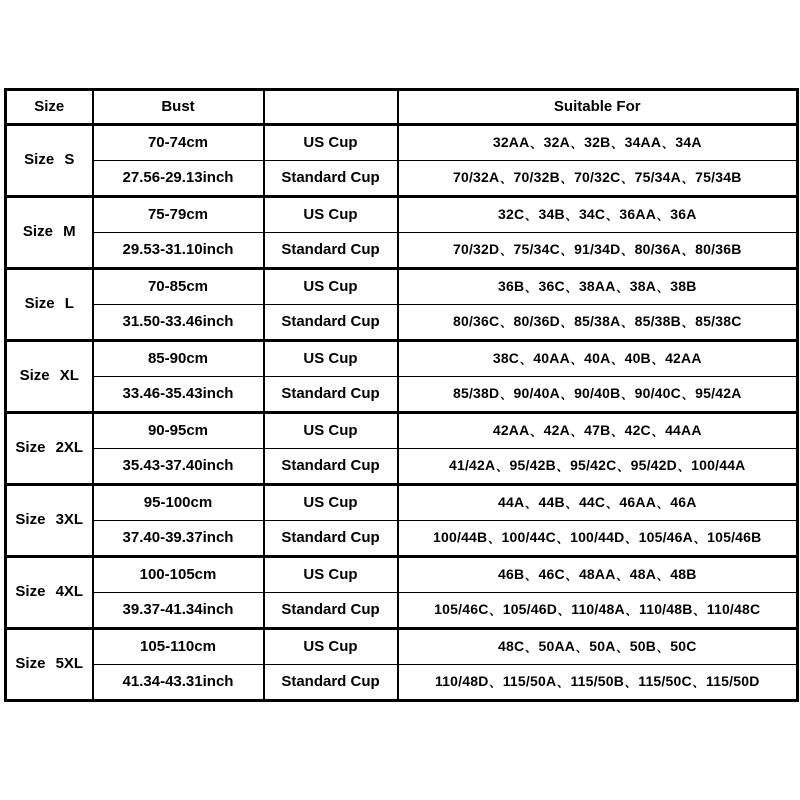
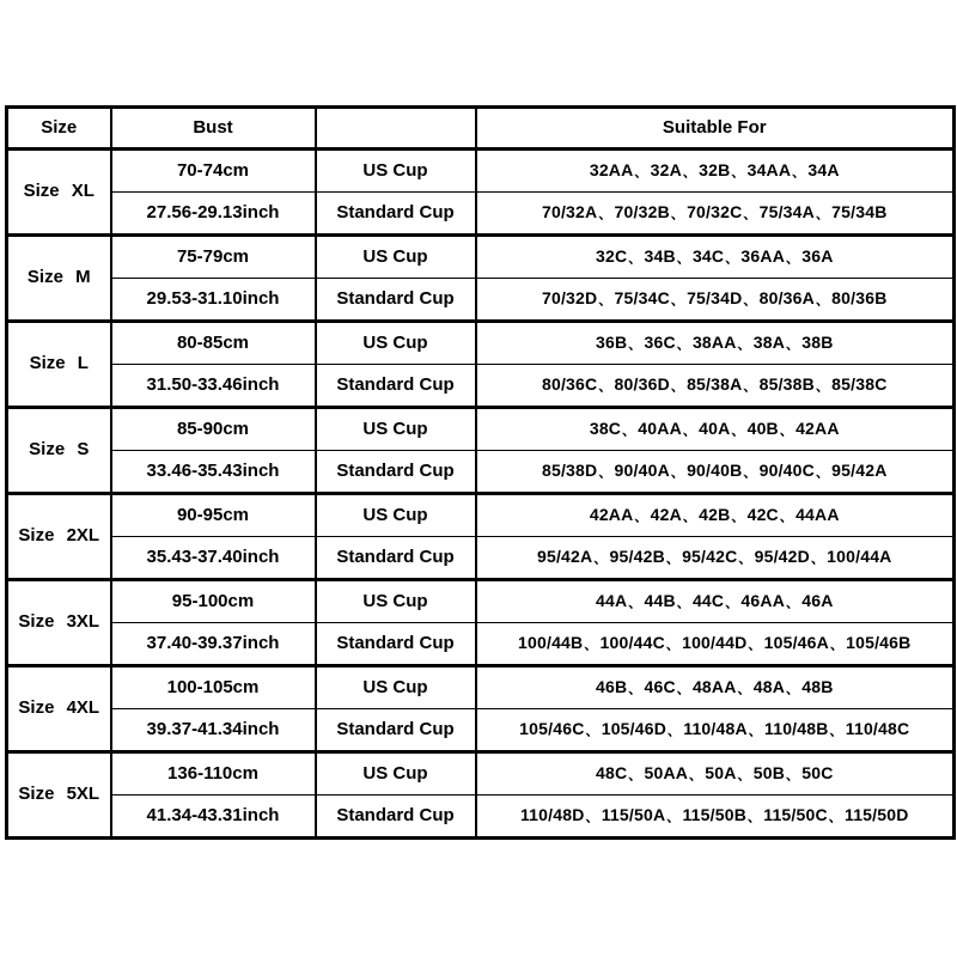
  Size	Bust		Suitable For
- Size S	70-74cm	US Cup	32AA、32A、32B、34AA、34A
+ Size XL	70-74cm	US Cup	32AA、32A、32B、34AA、34A
  27.56-29.13inch	Standard Cup	70/32A、70/32B、70/32C、75/34A、75/34B
  Size M	75-79cm	US Cup	32C、34B、34C、36AA、36A
- 29.53-31.10inch	Standard Cup	70/32D、75/34C、91/34D、80/36A、80/36B
+ 29.53-31.10inch	Standard Cup	70/32D、75/34C、75/34D、80/36A、80/36B
- Size L	70-85cm	US Cup	36B、36C、38AA、38A、38B
+ Size L	80-85cm	US Cup	36B、36C、38AA、38A、38B
  31.50-33.46inch	Standard Cup	80/36C、80/36D、85/38A、85/38B、85/38C
- Size XL	85-90cm	US Cup	38C、40AA、40A、40B、42AA
+ Size S	85-90cm	US Cup	38C、40AA、40A、40B、42AA
  33.46-35.43inch	Standard Cup	85/38D、90/40A、90/40B、90/40C、95/42A
- Size 2XL	90-95cm	US Cup	42AA、42A、47B、42C、44AA
+ Size 2XL	90-95cm	US Cup	42AA、42A、42B、42C、44AA
- 35.43-37.40inch	Standard Cup	41/42A、95/42B、95/42C、95/42D、100/44A
+ 35.43-37.40inch	Standard Cup	95/42A、95/42B、95/42C、95/42D、100/44A
  Size 3XL	95-100cm	US Cup	44A、44B、44C、46AA、46A
  37.40-39.37inch	Standard Cup	100/44B、100/44C、100/44D、105/46A、105/46B
  Size 4XL	100-105cm	US Cup	46B、46C、48AA、48A、48B
  39.37-41.34inch	Standard Cup	105/46C、105/46D、110/48A、110/48B、110/48C
- Size 5XL	105-110cm	US Cup	48C、50AA、50A、50B、50C
+ Size 5XL	136-110cm	US Cup	48C、50AA、50A、50B、50C
  41.34-43.31inch	Standard Cup	110/48D、115/50A、115/50B、115/50C、115/50D
